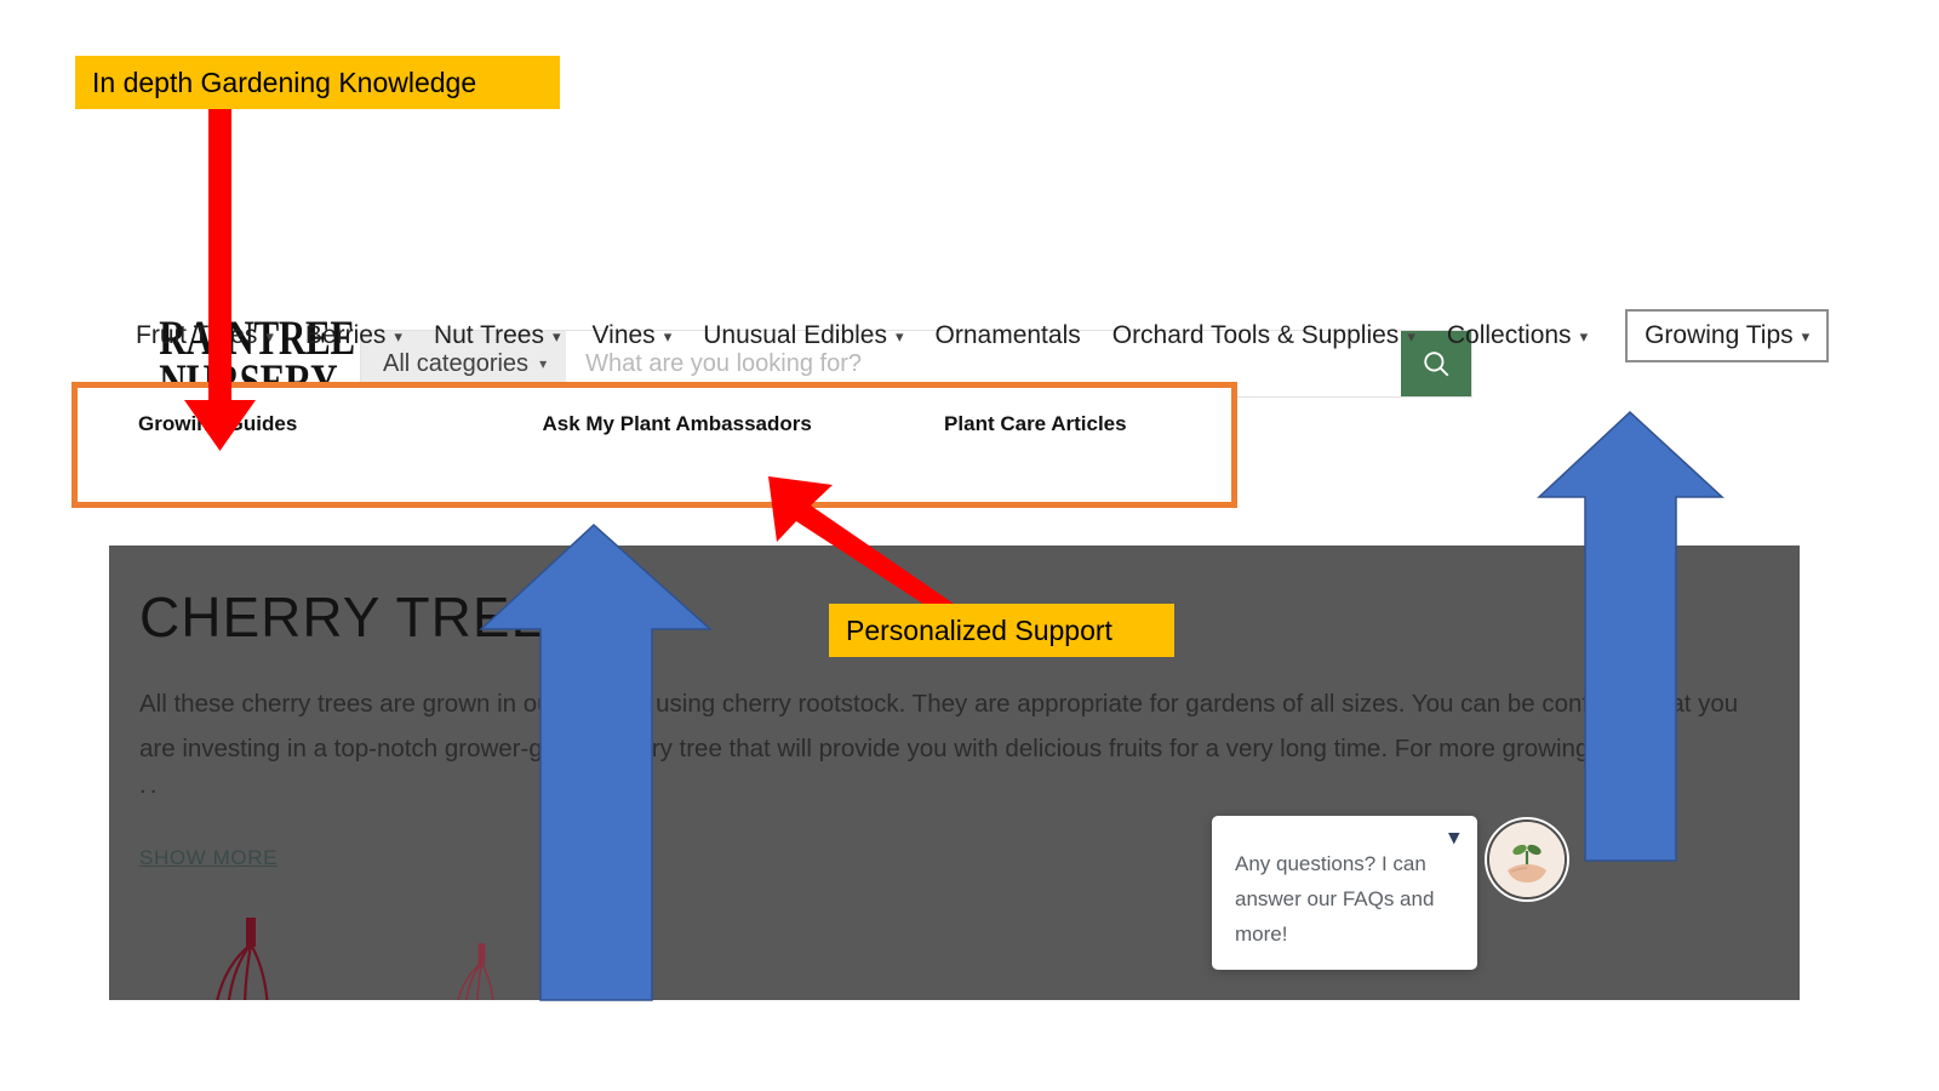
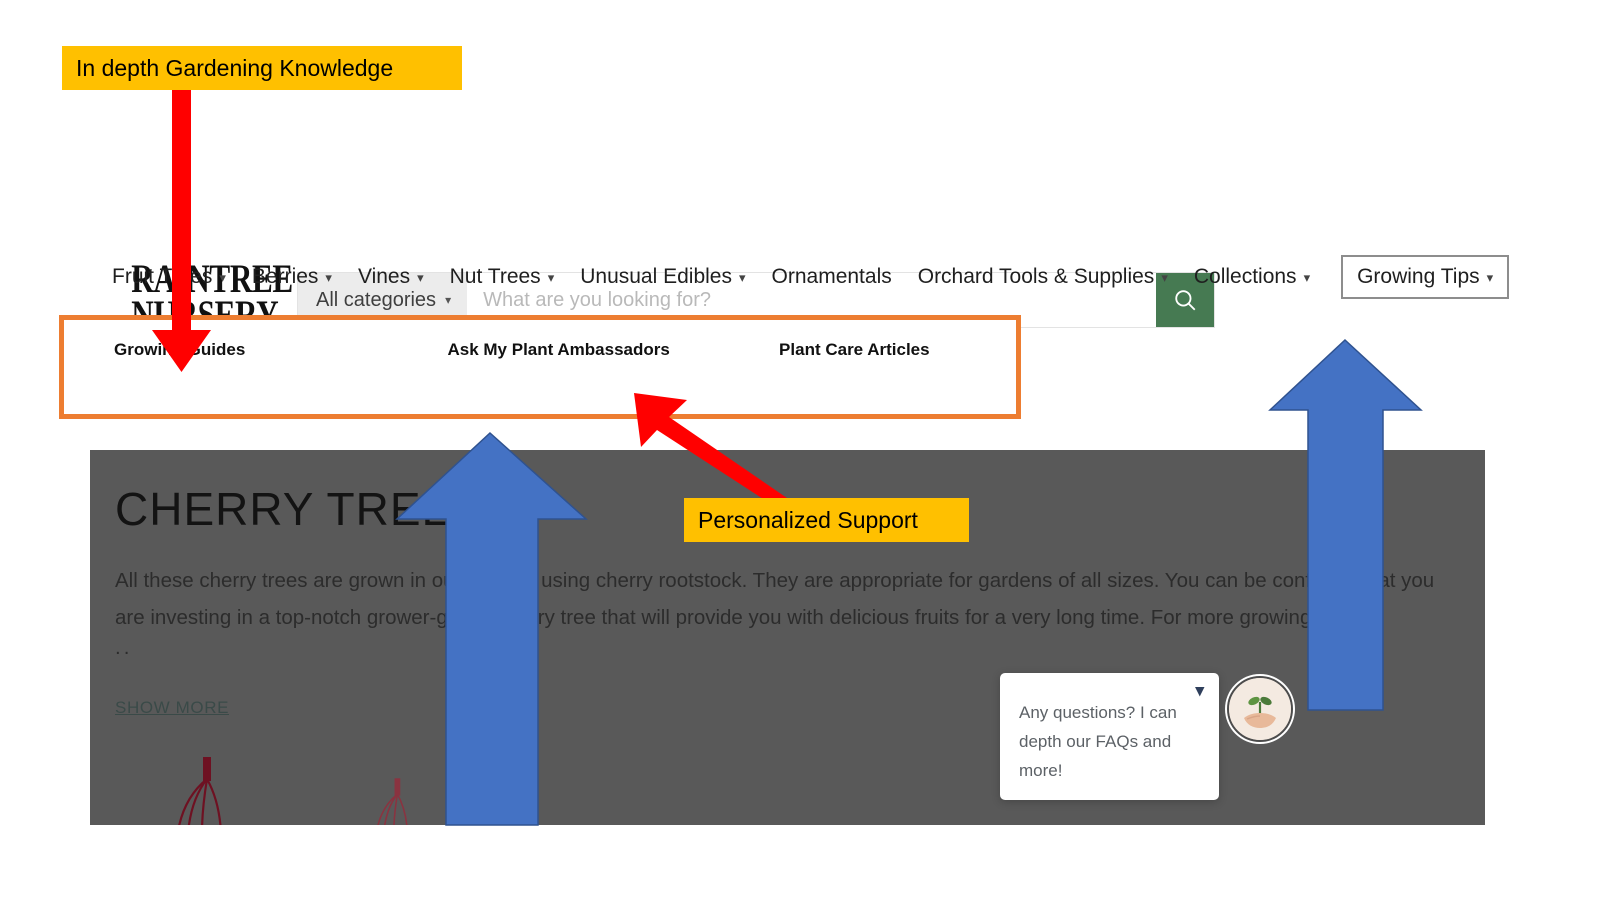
  RANTRE
  NUSERY
  All categories
  ▾
  What are you looking for?
  Fruit Tes
  ▾
  Berries
  ▾
- Nut Trees
+ Vines
  ▾
- Vines
+ Nut Trees
  ▾
  Unusual Edibles
  ▾
  Ornamentals
  Orchard Tools & Supplies
  ▾
  Collections
  ▾
  Growing Tips
  ▾
  Growiuides
  Ask My Plant Ambassadors
  Plant Care Articles
  CHERRY TRE
  All these cherry trees are grown in o using cherry rootstock. They are appropriate for gardens of all sizes. You can be conat you are investing in a top-notch grower-gry tree that will provide you with delicious fruits for a very long time. For more growing
  ..
  SHOW MORE
  ▾
- Any questions? I can answer our FAQs and more!
+ Any questions? I can depth our FAQs and more!
  In depth Gardening Knowledge
  Personalized Support
